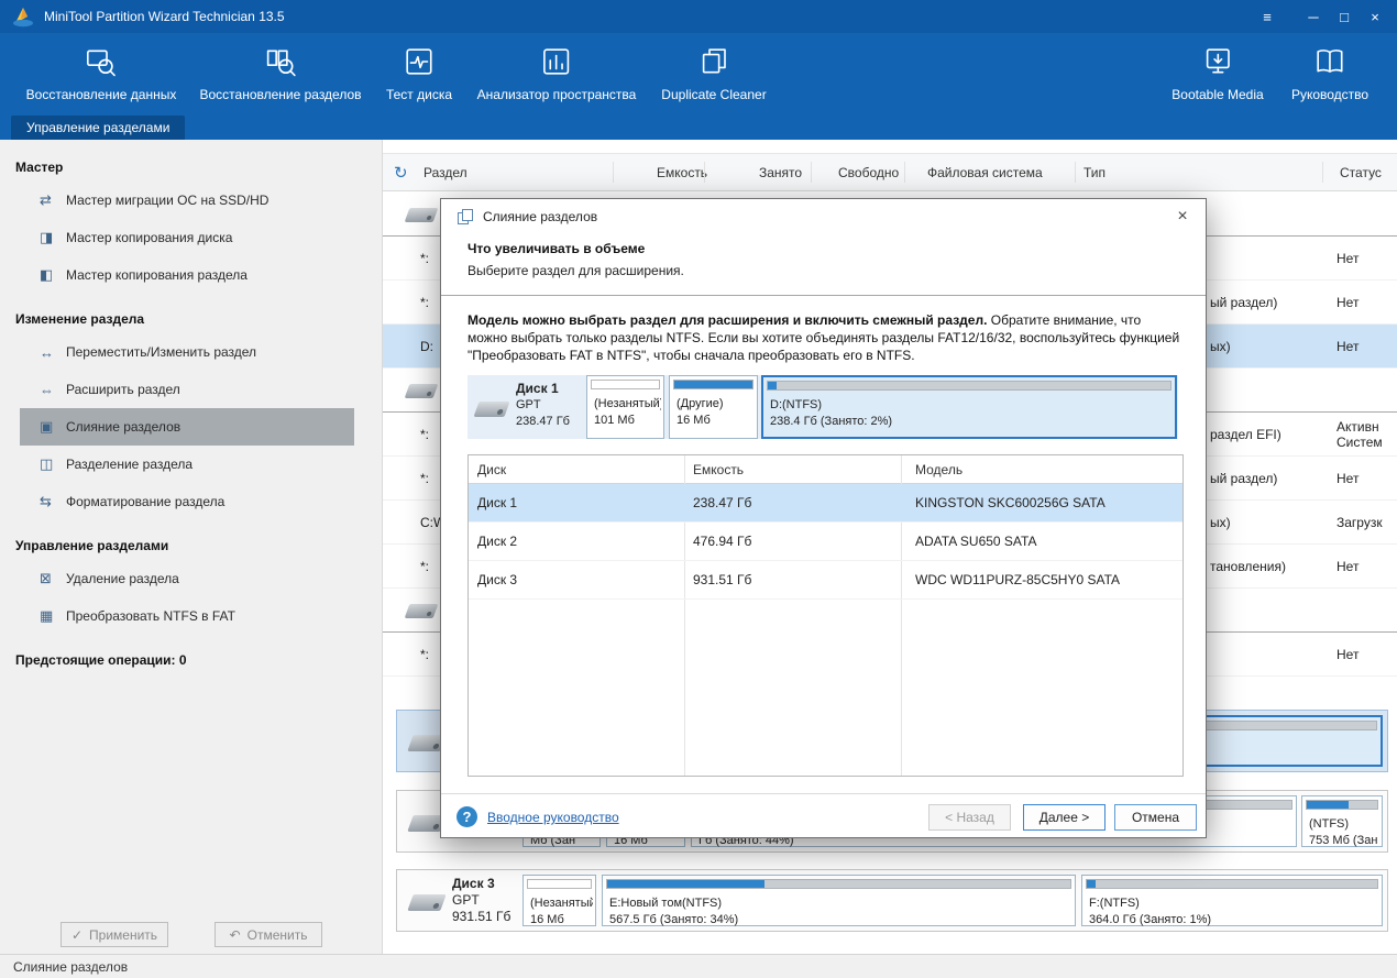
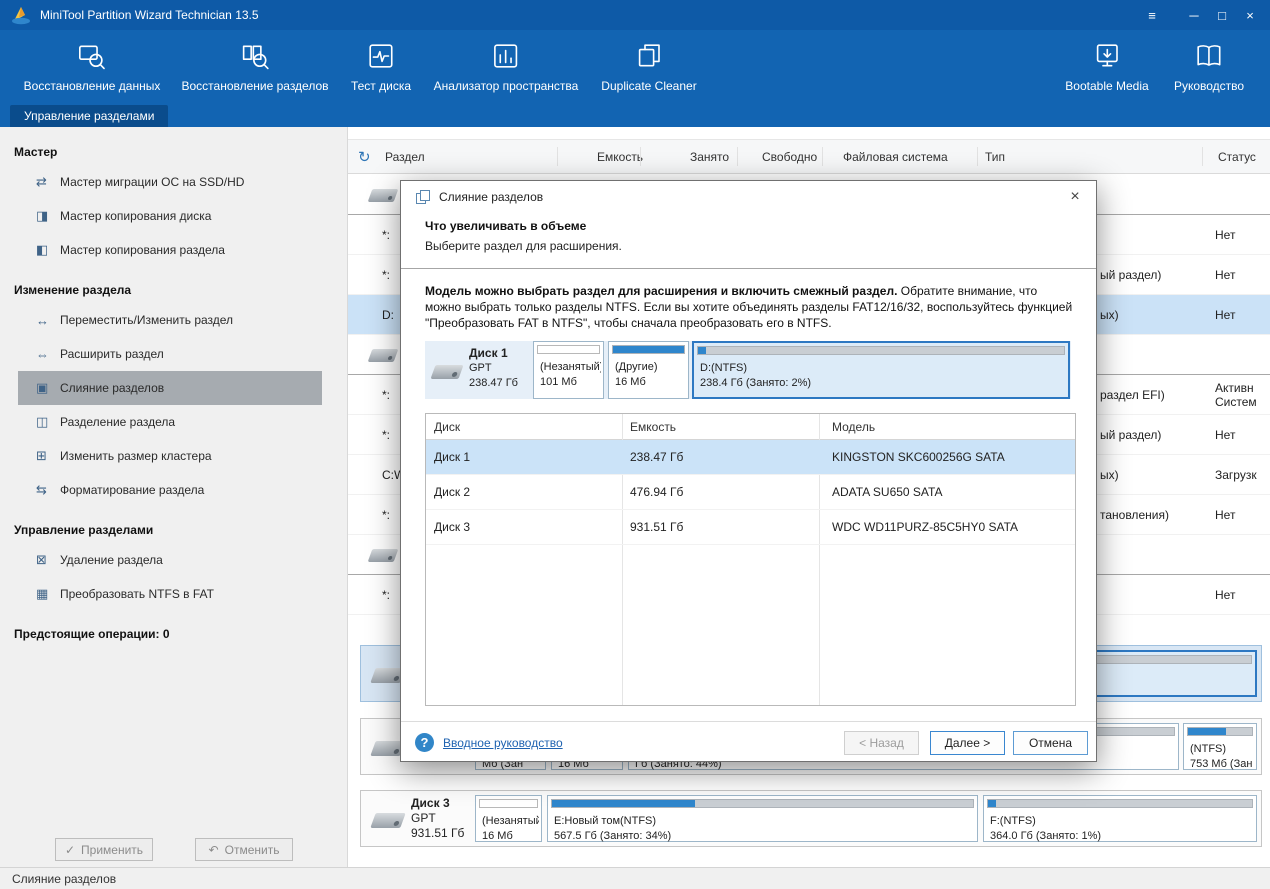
  MiniTool Partition Wizard Technician 13.5
  ≡
  ─
  □
  ×
  Восстановление данных
  Восстановление разделов
  Тест диска
  Анализатор пространства
  Duplicate Cleaner
  Bootable Media
  Руководство
  Управление разделами
  Мастер
  ⇄
  Мастер миграции ОС на SSD/HD
  ◨
  Мастер копирования диска
  ◧
  Мастер копирования раздела
  Изменение раздела
  ↔
  Переместить/Изменить раздел
  ⇔
  Расширить раздел
  ▣
  Слияние разделов
  ◫
  Разделение раздела
+ ⊞
+ Изменить размер кластера
  ⇆
  Форматирование раздела
  Управление разделами
  ⊠
  Удаление раздела
  ▦
  Преобразовать NTFS в FAT
  Предстоящие операции: 0
  ✓
  Применить
  ↶
  Отменить
  ↻
  Раздел
  Емкост
  Занято
  Свободно
  Файловая система
  Тип
  Статус
  *:
  Нет
  *:
  ый раздел)
  Нет
  D:
  ых)
  Нет
  *:
  раздел EFI)
  Активн
  Систем
  *:
  ый раздел)
  Нет
  ых)
  Загрузк
  *:
  тановления)
  Нет
  *:
  Нет
  Мб (Зан
  16 Мб
  Гб (Занято: 44%)
  (NTFS)
  753 Мб (Зан
  Диск 3
  GPT
  931.51 Гб
  (Незанятый
  16 Мб
  E:Новый том(NTFS)
  567.5 Гб (Занято: 34%)
  F:(NTFS)
  364.0 Гб (Занято: 1%)
  Слияние разделов
  ×
  Что увеличивать в объеме
  Выберите раздел для расширения.
  Модель можно выбрать раздел для расширения и включить смежный раздел. Обратите внимание, что можно выбрать только разделы NTFS. Если вы хотите объединять разделы FAT12/16/32, воспользуйтесь функцией "Преобразовать FAT в NTFS", чтобы сначала преобразовать его в NTFS.
  Диск 1
  GPT
  238.47 Гб
  (Незанятый
  101 Мб
  (Другие)
  16 Мб
  D:(NTFS)
  238.4 Гб (Занято: 2%)
  Диск
  Емкость
  Модель
  Диск 1
  238.47 Гб
  KINGSTON SKC600256G SATA
  Диск 2
  476.94 Гб
  ADATA SU650 SATA
  Диск 3
  931.51 Гб
  WDC WD11PURZ-85C5HY0 SATA
  ?
  Вводное руководство
  < Назад
  Далее >
  Отмена
  Слияние разделов
